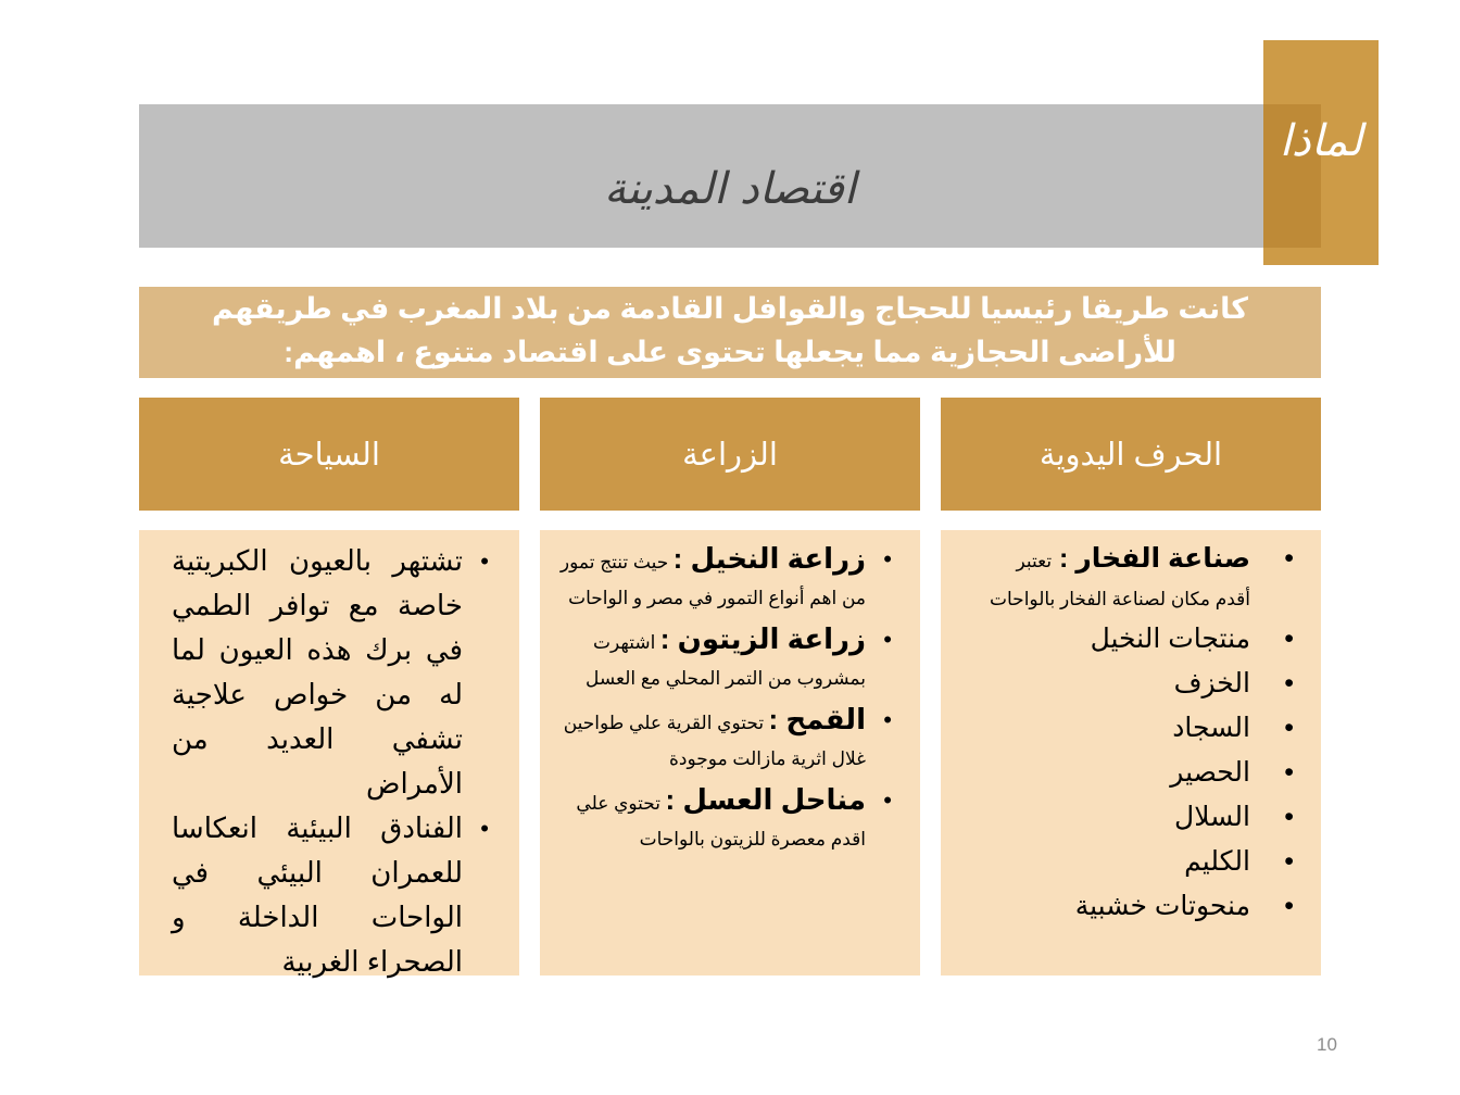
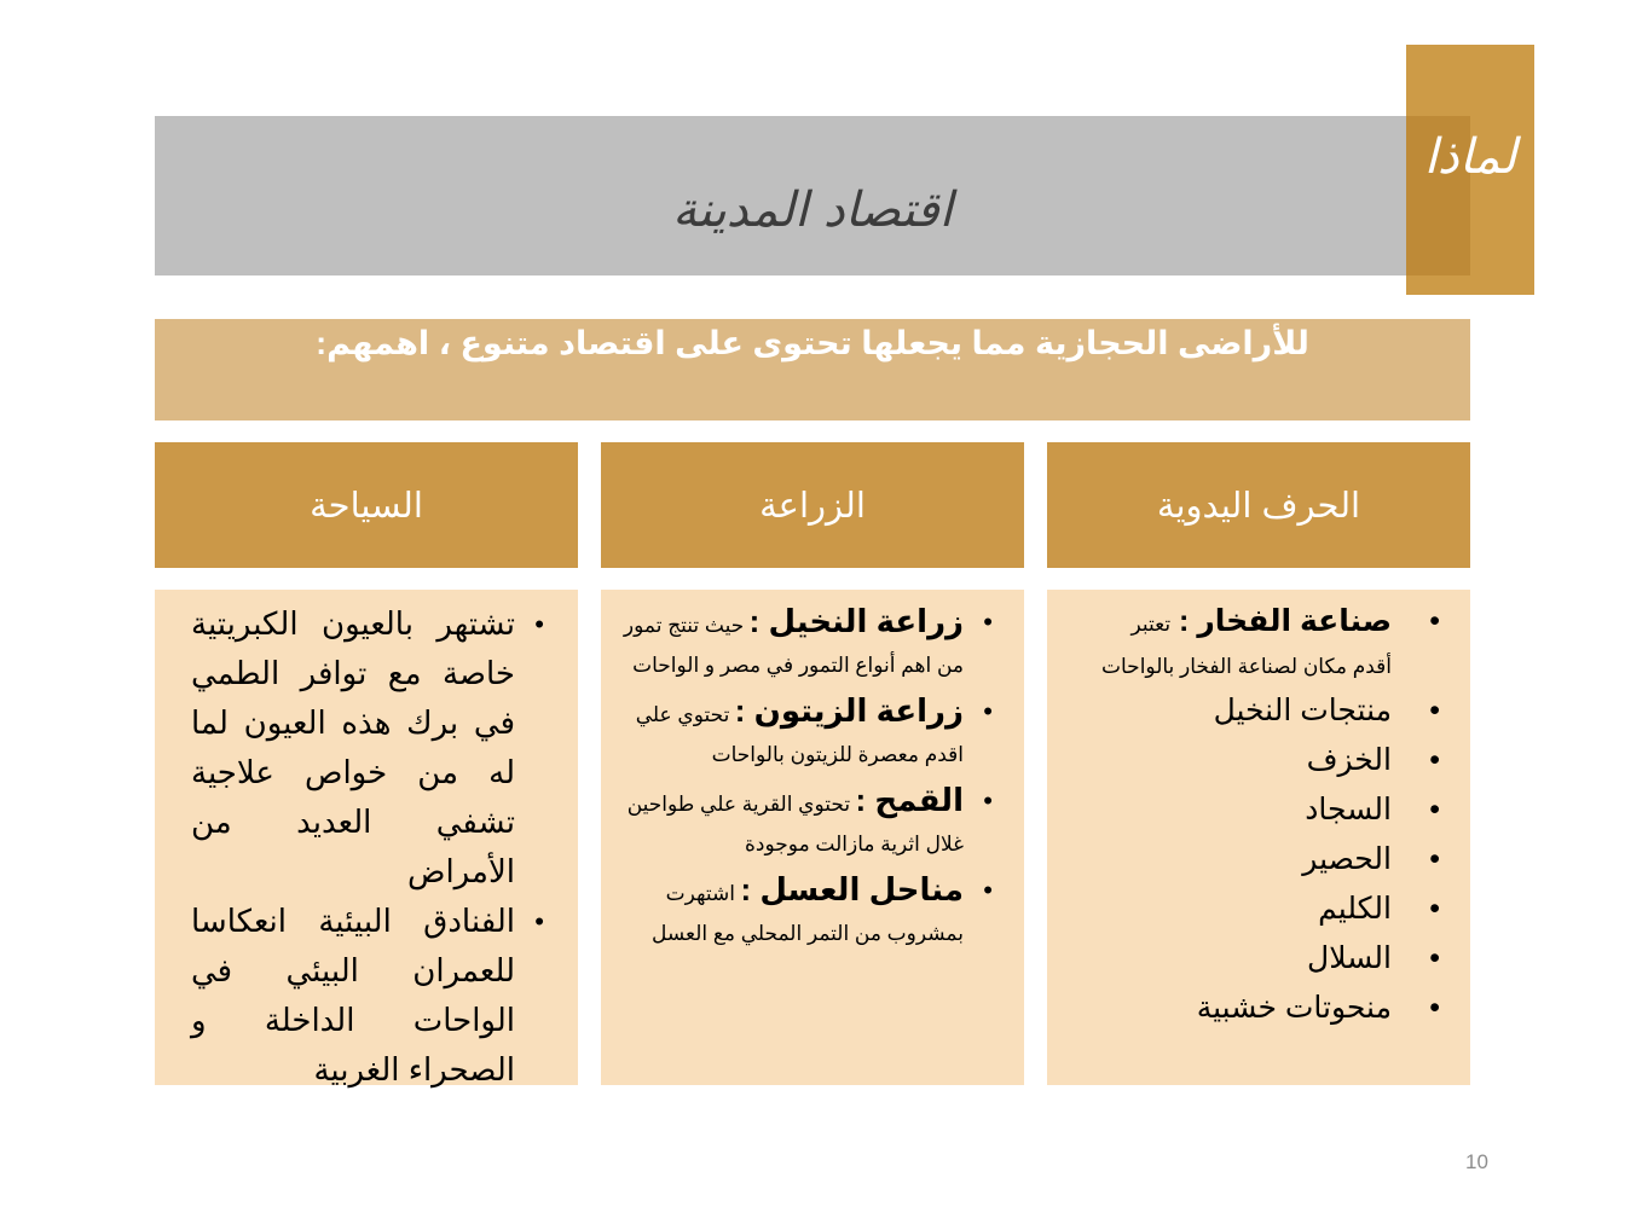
  اقتصاد المدينة
  لماذا
- كانت طريقا رئيسيا للحجاج والقوافل القادمة من بلاد المغرب في طريقهم
  للأراضى الحجازية مما يجعلها تحتوى على اقتصاد متنوع ، اهمهم:
  الحرف اليدوية
  الزراعة
  السياحة
  •
  صناعة الفخار : تعتبر أقدم مكان لصناعة الفخار بالواحات
  •
  منتجات النخيل
  •
  الخزف
  •
  السجاد
  •
  الحصير
  •
- السلال
+ الكليم
  •
- الكليم
+ السلال
  •
  منحوتات خشبية
  •
  زراعة النخيل : حيث تنتج تمور من اهم أنواع التمور في مصر و الواحات
  •
- زراعة الزيتون : اشتهرت بمشروب من التمر المحلي مع العسل
+ زراعة الزيتون : تحتوي علي اقدم معصرة للزيتون بالواحات
  •
  القمح : تحتوي القرية علي طواحين غلال اثرية مازالت موجودة
  •
- مناحل العسل : تحتوي علي اقدم معصرة للزيتون بالواحات
+ مناحل العسل : اشتهرت بمشروب من التمر المحلي مع العسل
  •
  تشتهر بالعيون الكبريتية خاصة مع توافر الطمي في برك هذه العيون لما له من خواص علاجية تشفي العديد من الأمراض
  •
  الفنادق البيئية انعكاسا للعمران البيئي في الواحات الداخلة و الصحراء الغربية
  10
